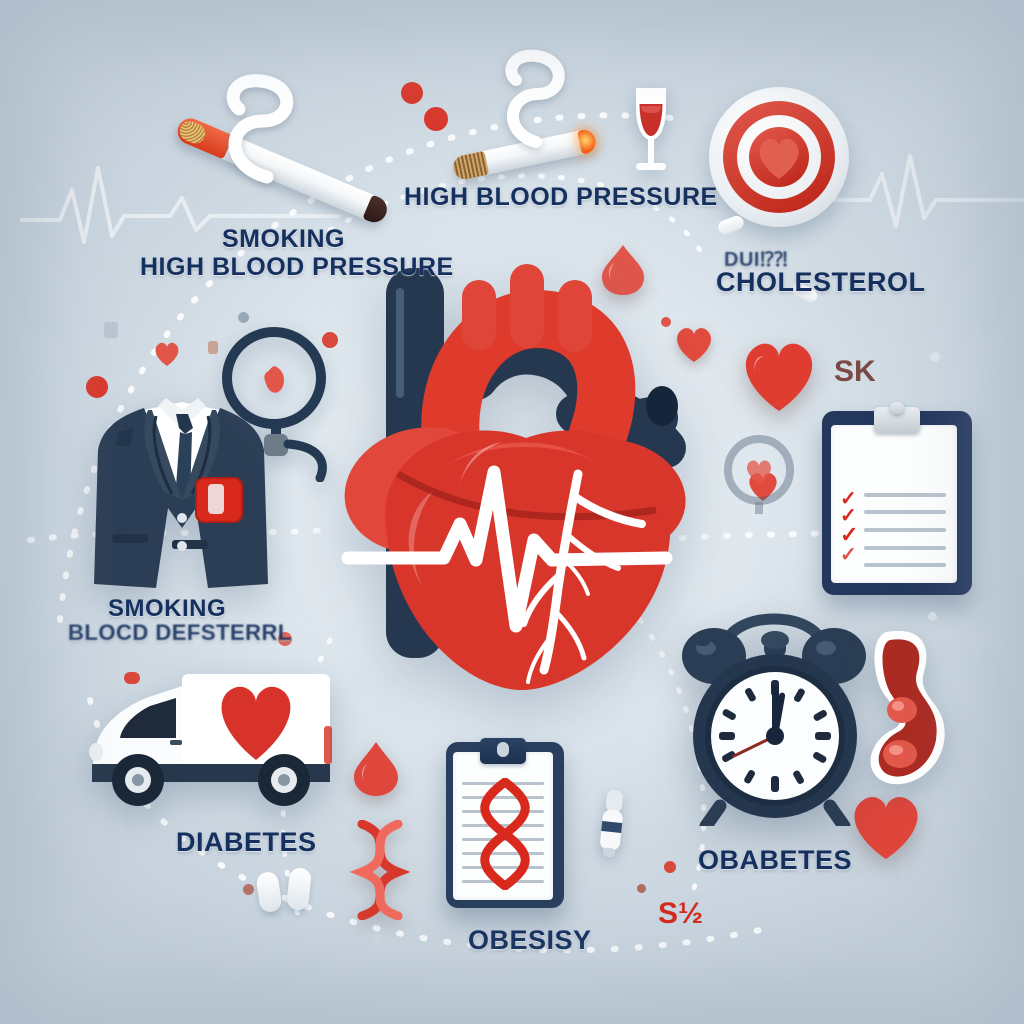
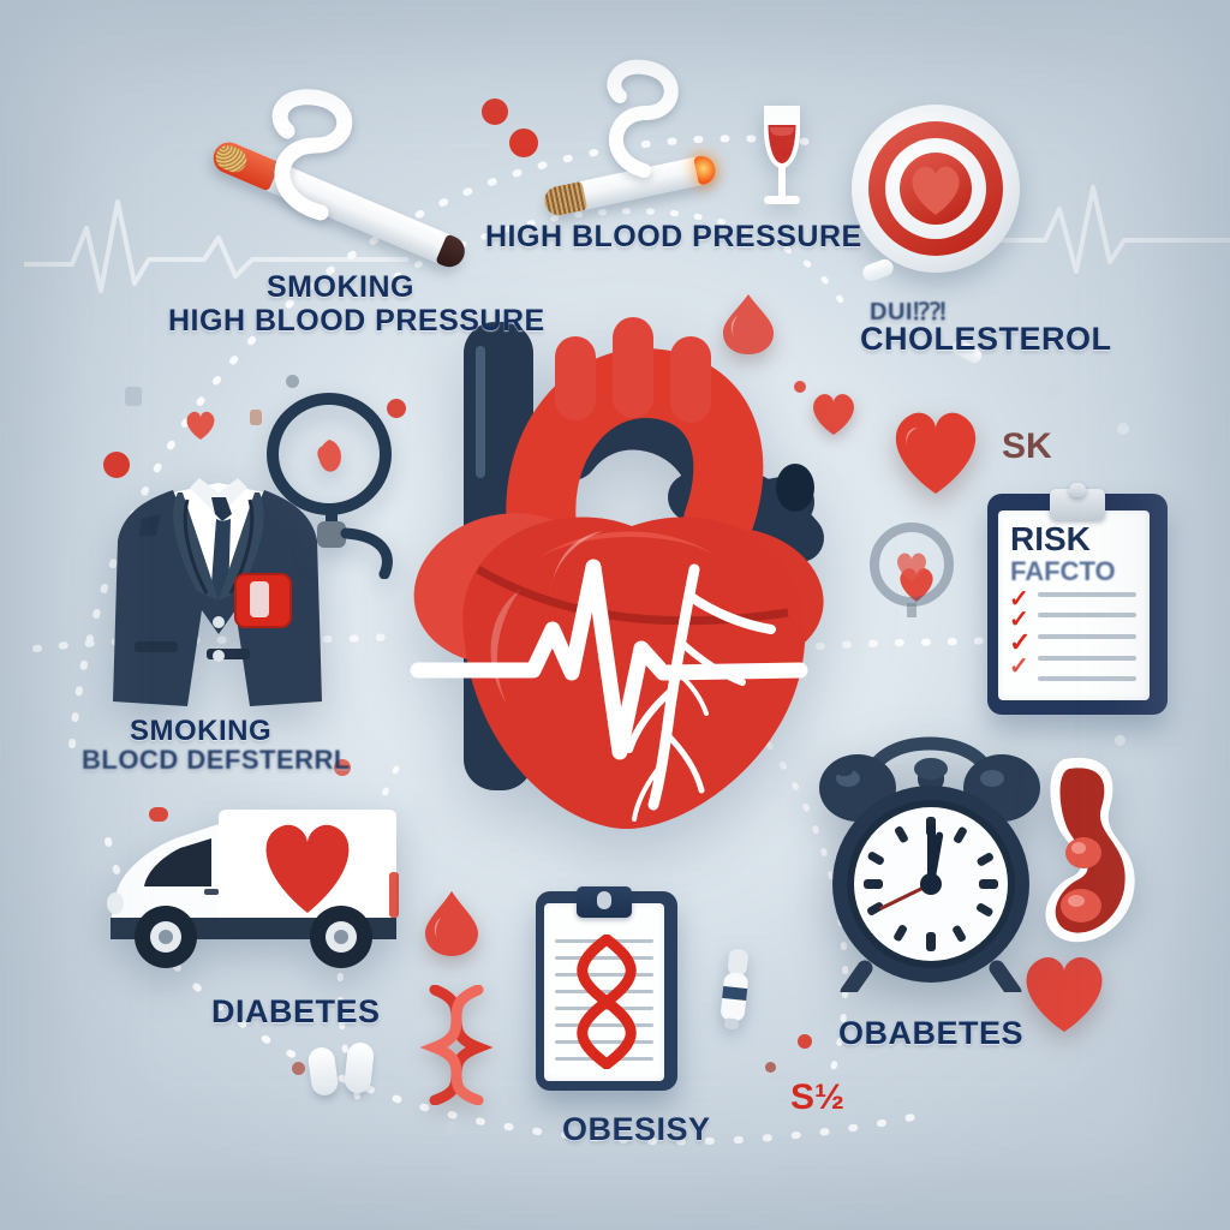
+ RISK
+ FAFCTO
  ✓
  ✓
  ✓
  ✓
  SMOKING
  HIGH BLOOD PRESSURE
  HIGH BLOOD PRESSURE
  DUI⁉⁈
  CHOLESTEROL
  SMOKING
  BLOCD DEFSTERRL
  DIABETES
  OBESISY
  OBABETES
  SK
  S½
